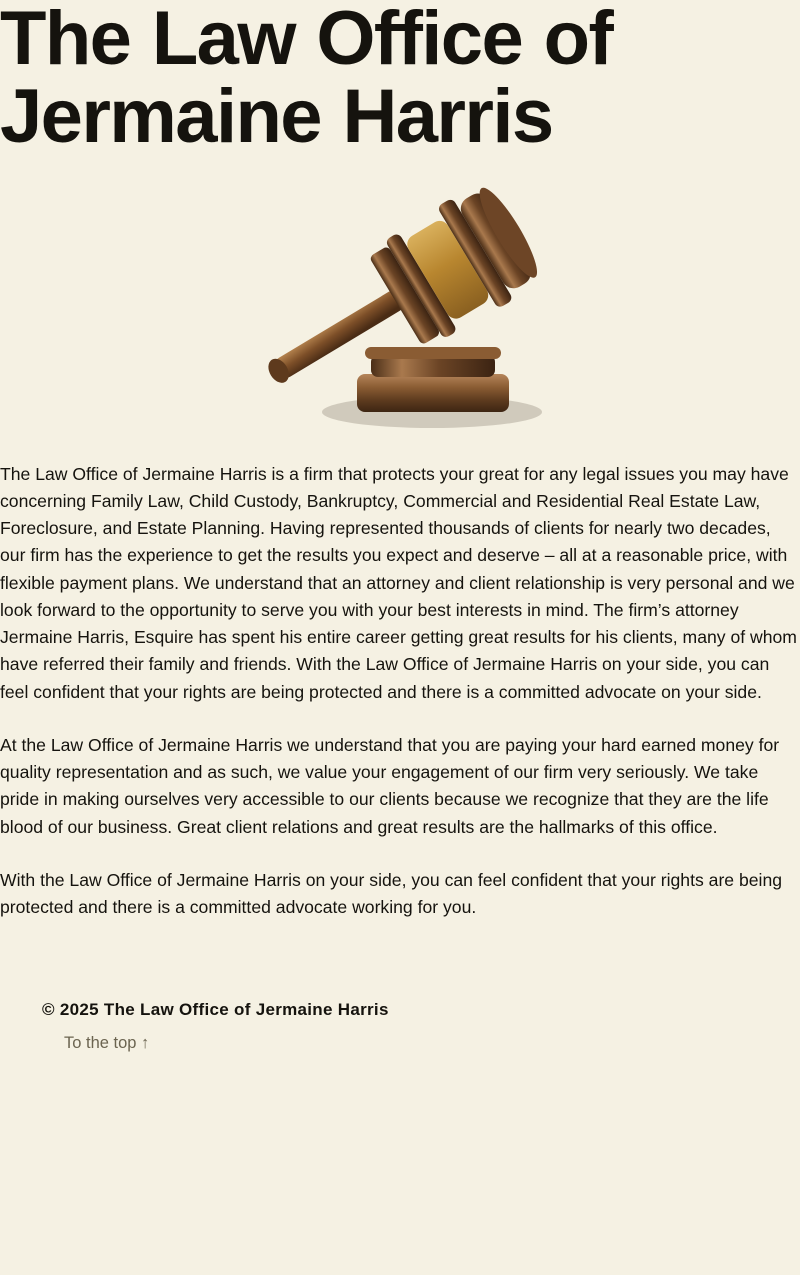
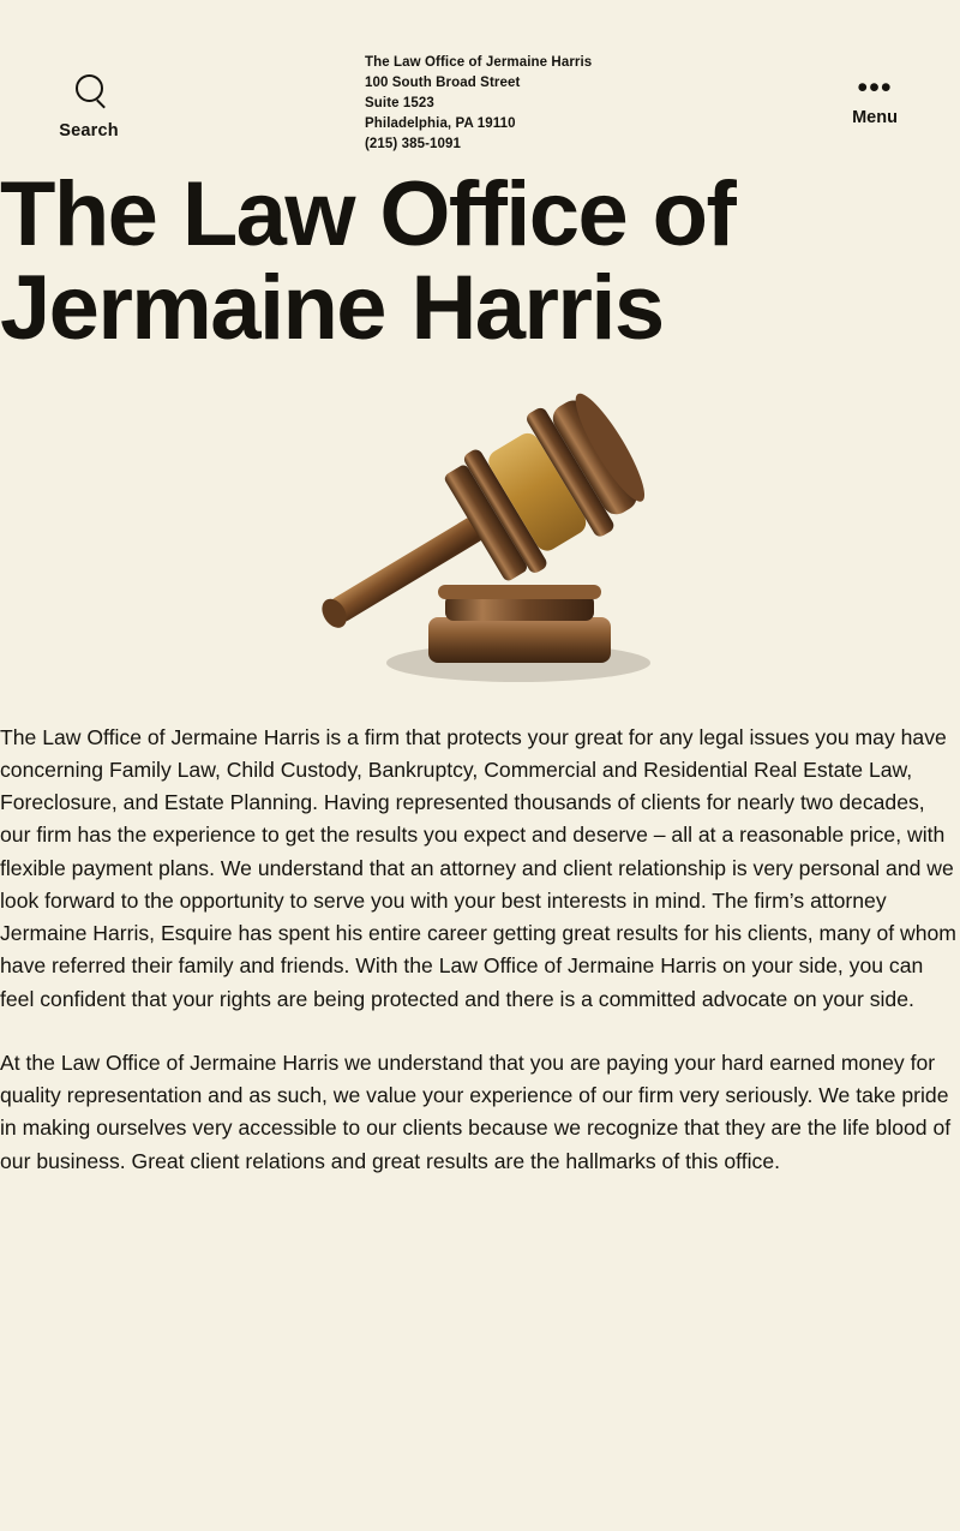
+ Search
+ The Law Office of Jermaine Harris
+ 100 South Broad Street
+ Suite 1523
+ Philadelphia, PA 19110
+ (215) 385-1091
+ •••
+ Menu
  The Law Office of
  Jermaine Harris
  The Law Office of Jermaine Harris is a firm that protects your great for any legal issues you may have concerning Family Law, Child Custody, Bankruptcy, Commercial and Residential Real Estate Law, Foreclosure, and Estate Planning. Having represented thousands of clients for nearly two decades, our firm has the experience to get the results you expect and deserve – all at a reasonable price, with flexible payment plans. We understand that an attorney and client relationship is very personal and we look forward to the opportunity to serve you with your best interests in mind. The firm’s attorney Jermaine Harris, Esquire has spent his entire career getting great results for his clients, many of whom have referred their family and friends. With the Law Office of Jermaine Harris on your side, you can feel confident that your rights are being protected and there is a committed advocate on your side.
- At the Law Office of Jermaine Harris we understand that you are paying your hard earned money for quality representation and as such, we value your engagement of our firm very seriously. We take pride in making ourselves very accessible to our clients because we recognize that they are the life blood of our business. Great client relations and great results are the hallmarks of this office.
+ At the Law Office of Jermaine Harris we understand that you are paying your hard earned money for quality representation and as such, we value your experience of our firm very seriously. We take pride in making ourselves very accessible to our clients because we recognize that they are the life blood of our business. Great client relations and great results are the hallmarks of this office.
- With the Law Office of Jermaine Harris on your side, you can feel confident that your rights are being protected and there is a committed advocate working for you.
- © 2025 The Law Office of Jermaine Harris
- To the top ↑
